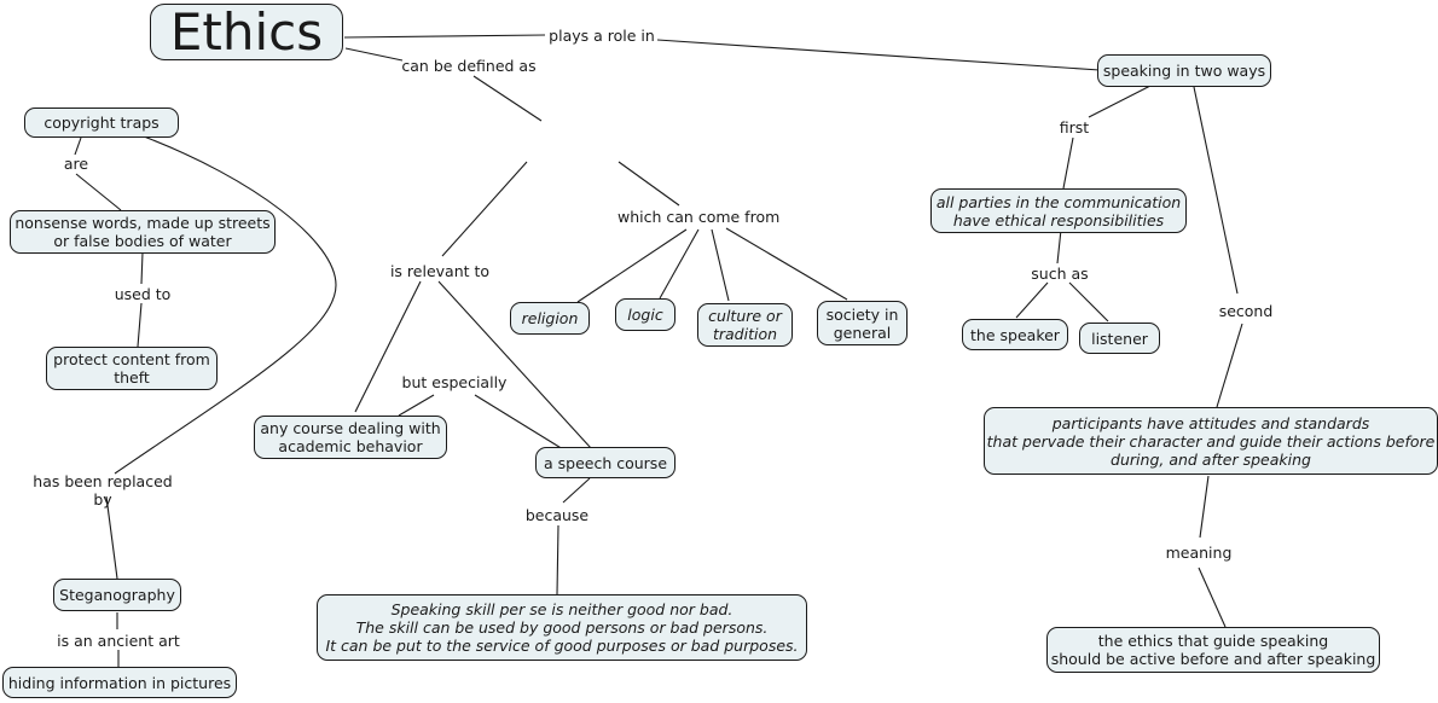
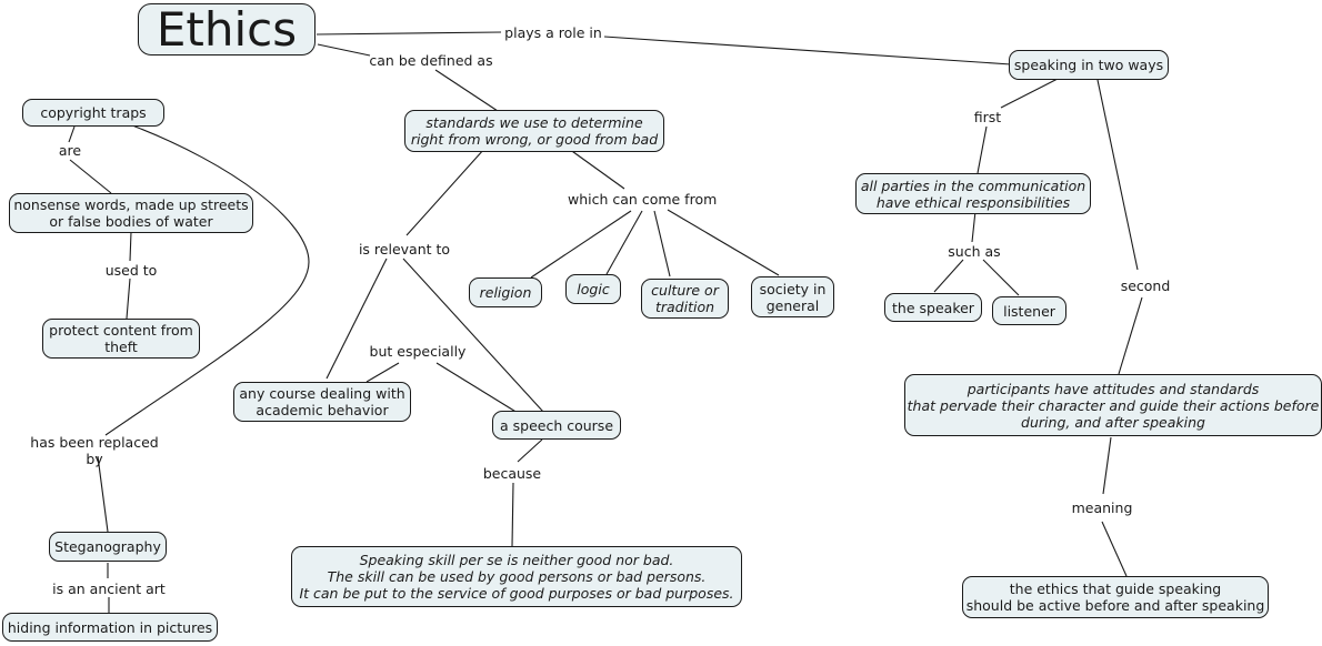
  Ethics
  copyright traps
  are
  nonsense words, made up streets
  or false bodies of water
  used to
  protect content from
  theft
  has been replaced
  by
  Steganography
  is an ancient art
  hiding information in pictures
  plays a role in
  can be defined as
+ standards we use to determine
+ right from wrong, or good from bad
  is relevant to
  which can come from
  religion
  logic
  culture or
  tradition
  society in
  general
  but especially
  any course dealing with
  academic behavior
  a speech course
  because
  Speaking skill per se is neither good nor bad.
  The skill can be used by good persons or bad persons.
  It can be put to the service of good purposes or bad purposes.
  speaking in two ways
  first
  all parties in the communication
  have ethical responsibilities
  such as
  the speaker
  listener
  second
  participants have attitudes and standards
  that pervade their character and guide their actions before
  during, and after speaking
  meaning
  the ethics that guide speaking
  should be active before and after speaking
